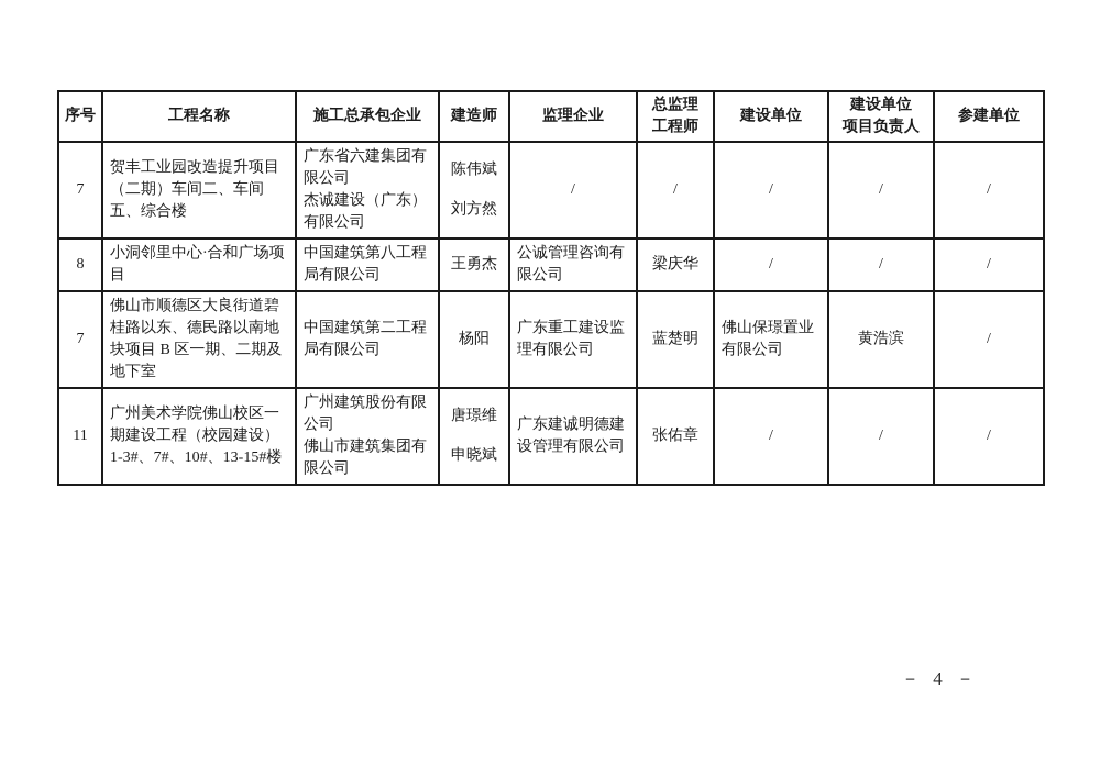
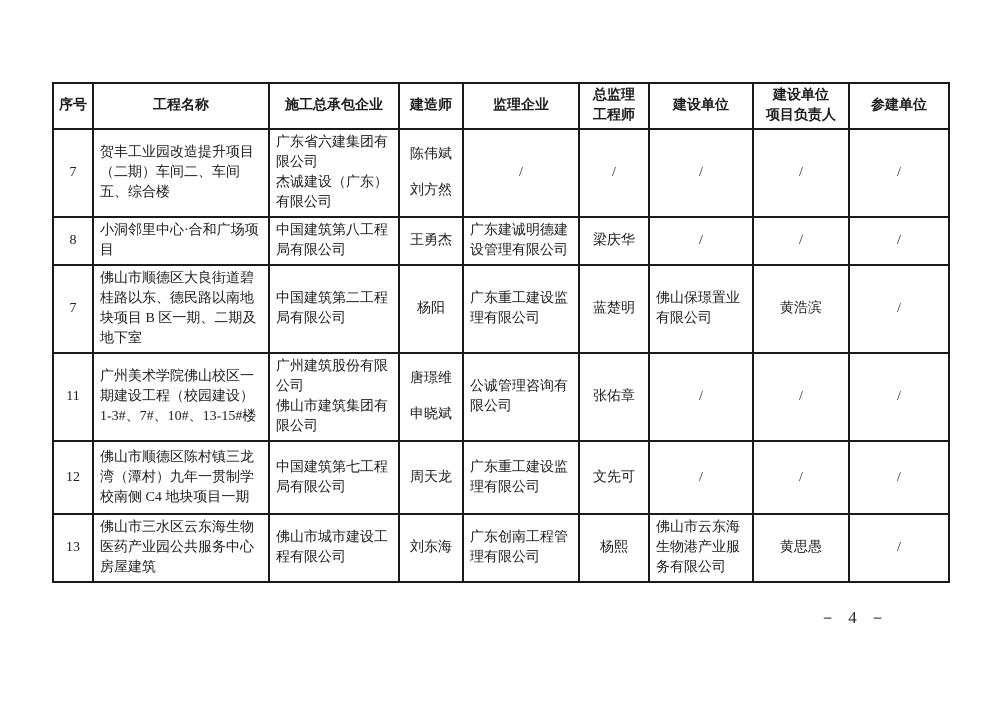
  序号	工程名称	施工总承包企业	建造师	监理企业	总监理 工程师	建设单位	建设单位 项目负责人	参建单位
  7	贺丰工业园改造提升项目（二期）车间二、车间五、综合楼	广东省六建集团有限公司杰诚建设（广东）有限公司	陈伟斌刘方然	/	/	/	/	/
- 8	小洞邻里中心·合和广场项目	中国建筑第八工程局有限公司	王勇杰	公诚管理咨询有限公司	梁庆华	/	/	/
+ 8	小洞邻里中心·合和广场项目	中国建筑第八工程局有限公司	王勇杰	广东建诚明德建设管理有限公司	梁庆华	/	/	/
  7	佛山市顺德区大良街道碧桂路以东、德民路以南地块项目 B 区一期、二期及地下室	中国建筑第二工程局有限公司	杨阳	广东重工建设监理有限公司	蓝楚明	佛山保璟置业有限公司	黄浩滨	/
- 11	广州美术学院佛山校区一期建设工程（校园建设）1-3#、7#、10#、13-15#楼	广州建筑股份有限公司佛山市建筑集团有限公司	唐璟维申晓斌	广东建诚明德建设管理有限公司	张佑章	/	/	/
+ 11	广州美术学院佛山校区一期建设工程（校园建设）1-3#、7#、10#、13-15#楼	广州建筑股份有限公司佛山市建筑集团有限公司	唐璟维申晓斌	公诚管理咨询有限公司	张佑章	/	/	/
+ 12	佛山市顺德区陈村镇三龙湾（潭村）九年一贯制学校南侧 C4 地块项目一期	中国建筑第七工程局有限公司	周天龙	广东重工建设监理有限公司	文先可	/	/	/
+ 13	佛山市三水区云东海生物医药产业园公共服务中心房屋建筑	佛山市城市建设工程有限公司	刘东海	广东创南工程管理有限公司	杨熙	佛山市云东海生物港产业服务有限公司	黄思愚	/
  － 4 －
